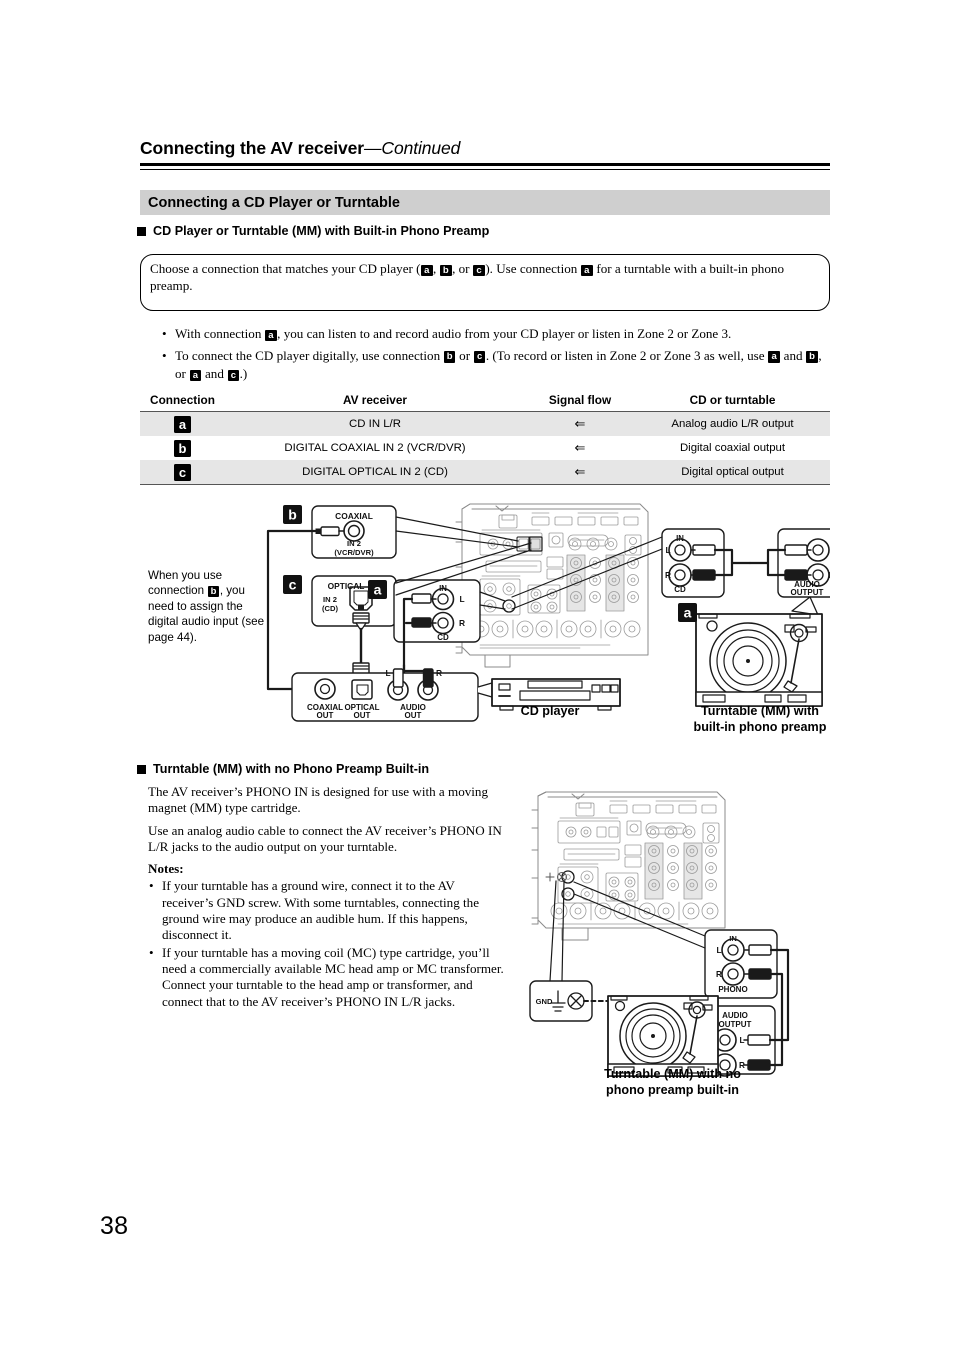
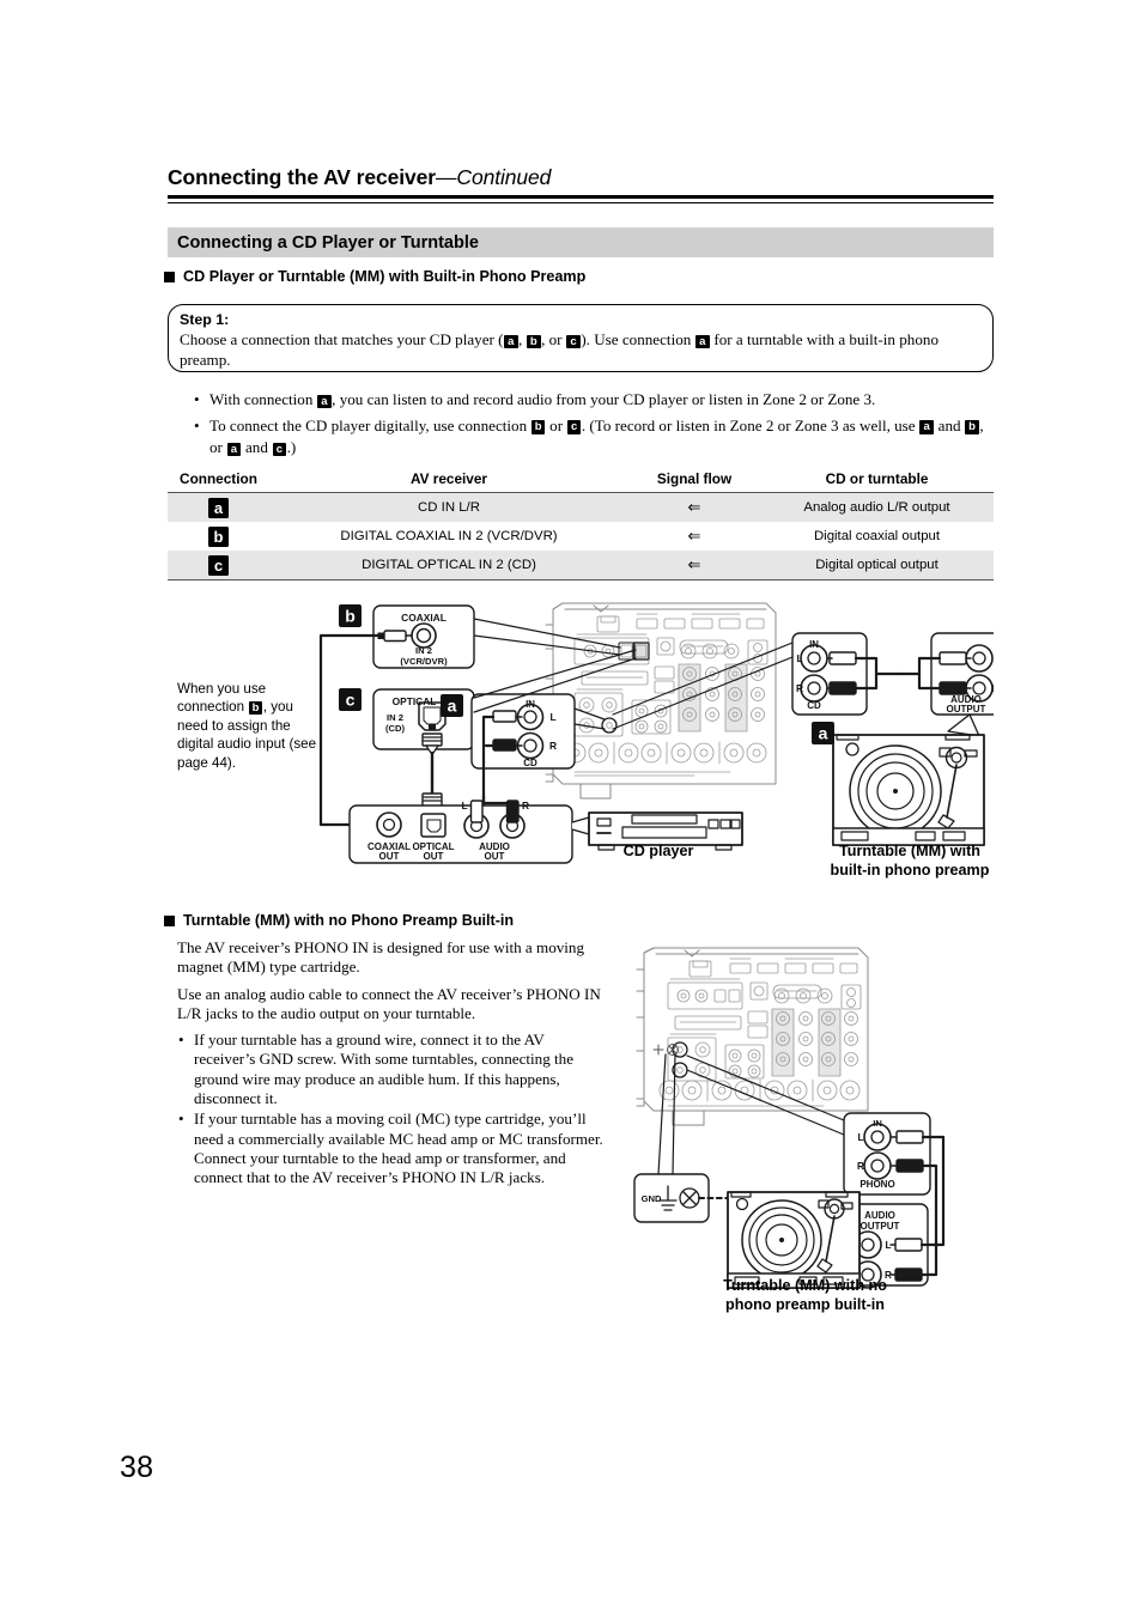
  Connecting the AV receiver—Continued
  Connecting a CD Player or Turntable
  CD Player or Turntable (MM) with Built-in Phono Preamp
+ Step 1:
  Choose a connection that matches your CD player ( a , b , or c ). Use connection a for a turntable with a built-in phono preamp.
  With connection a , you can listen to and record audio from your CD player or listen in Zone 2 or Zone 3.
  To connect the CD player digitally, use connection b or c . (To record or listen in Zone 2 or Zone 3 as well, use a and b , or a and c .)
  Connection	AV receiver	Signal flow	CD or turntable
  a	CD IN L/R	⇐	Analog audio L/R output
  b	DIGITAL COAXIAL IN 2 (VCR/DVR)	⇐	Digital coaxial output
  c	DIGITAL OPTICAL IN 2 (CD)	⇐	Digital optical output
  b
  c
  a
  a
  COAXIAL
  IN 2
  (VCR/DVR)
  OPTICAL
  IN 2
  (CD)
  IN
  L
  R
  CD
  COAXIAL
  OUT
  OPTICAL
  OUT
  AUDIO
  OUT
  L
  R
  IN
  L
  R
  CD
  AUDIO
  OUTPUT
  When you use connection b , you need to assign the digital audio input (see page 44).
  CD player
  Turntable (MM) with
  built-in phono preamp
  Turntable (MM) with no Phono Preamp Built-in
  The AV receiver’s PHONO IN is designed for use with a moving magnet (MM) type cartridge.
  Use an analog audio cable to connect the AV receiver’s PHONO IN L/R jacks to the audio output on your turntable.
- Notes:
  If your turntable has a ground wire, connect it to the AV receiver’s GND screw. With some turntables, connecting the ground wire may produce an audible hum. If this happens, disconnect it.
  If your turntable has a moving coil (MC) type cartridge, you’ll need a commercially available MC head amp or MC transformer. Connect your turntable to the head amp or transformer, and connect that to the AV receiver’s PHONO IN L/R jacks.
  GND
  IN
  L
  R
  PHONO
  AUDIO
  OUTPUT
  L
  R
  Turntable (MM) with no
  phono preamp built-in
  38
